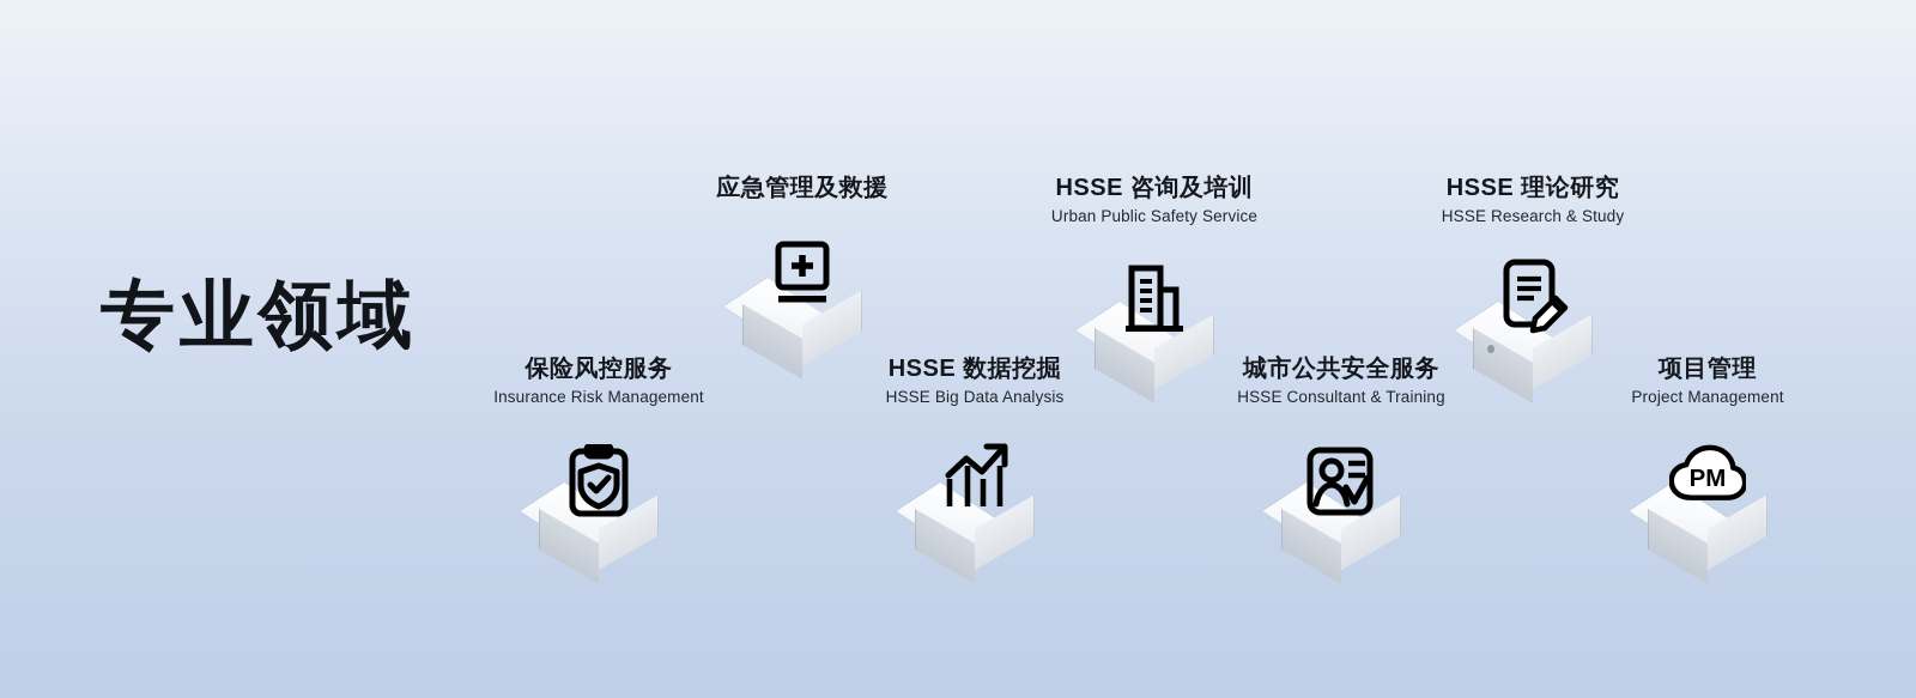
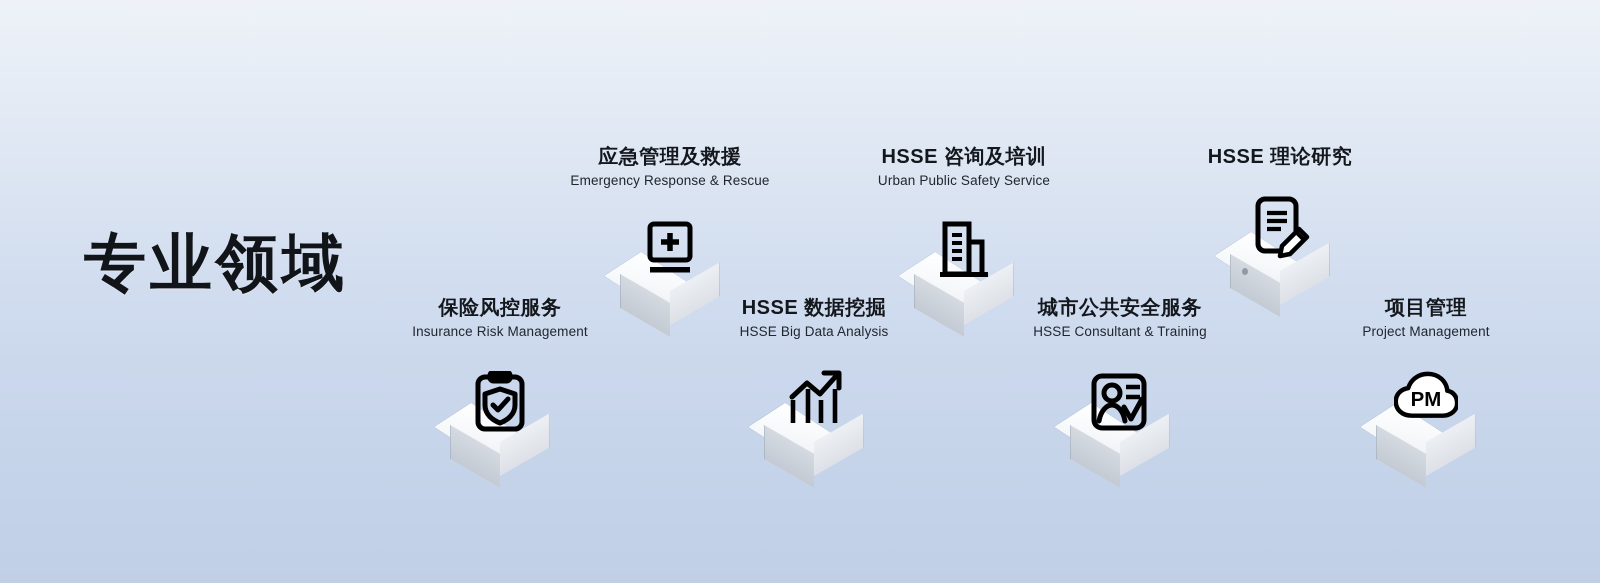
  专业领域
  应急管理及救援
+ Emergency Response & Rescue
  HSSE 咨询及培训
  Urban Public Safety Service
  HSSE 理论研究
- HSSE Research & Study
  保险风控服务
  Insurance Risk Management
  HSSE 数据挖掘
  HSSE Big Data Analysis
  城市公共安全服务
  HSSE Consultant & Training
  项目管理
  Project Management
  PM
